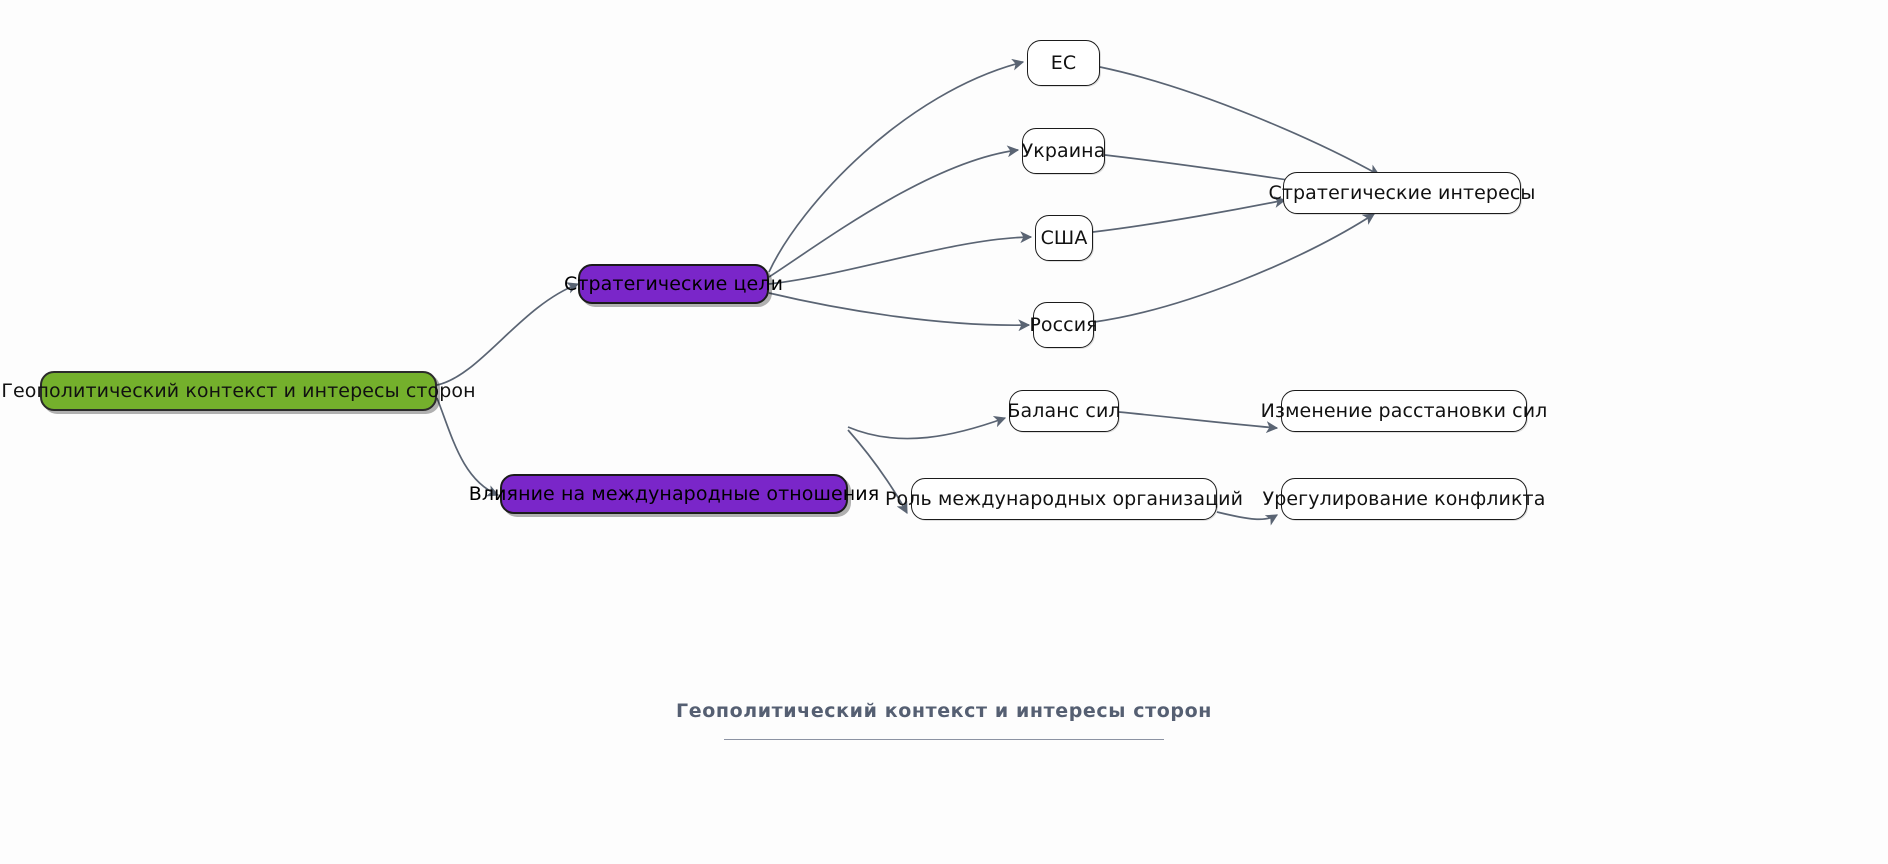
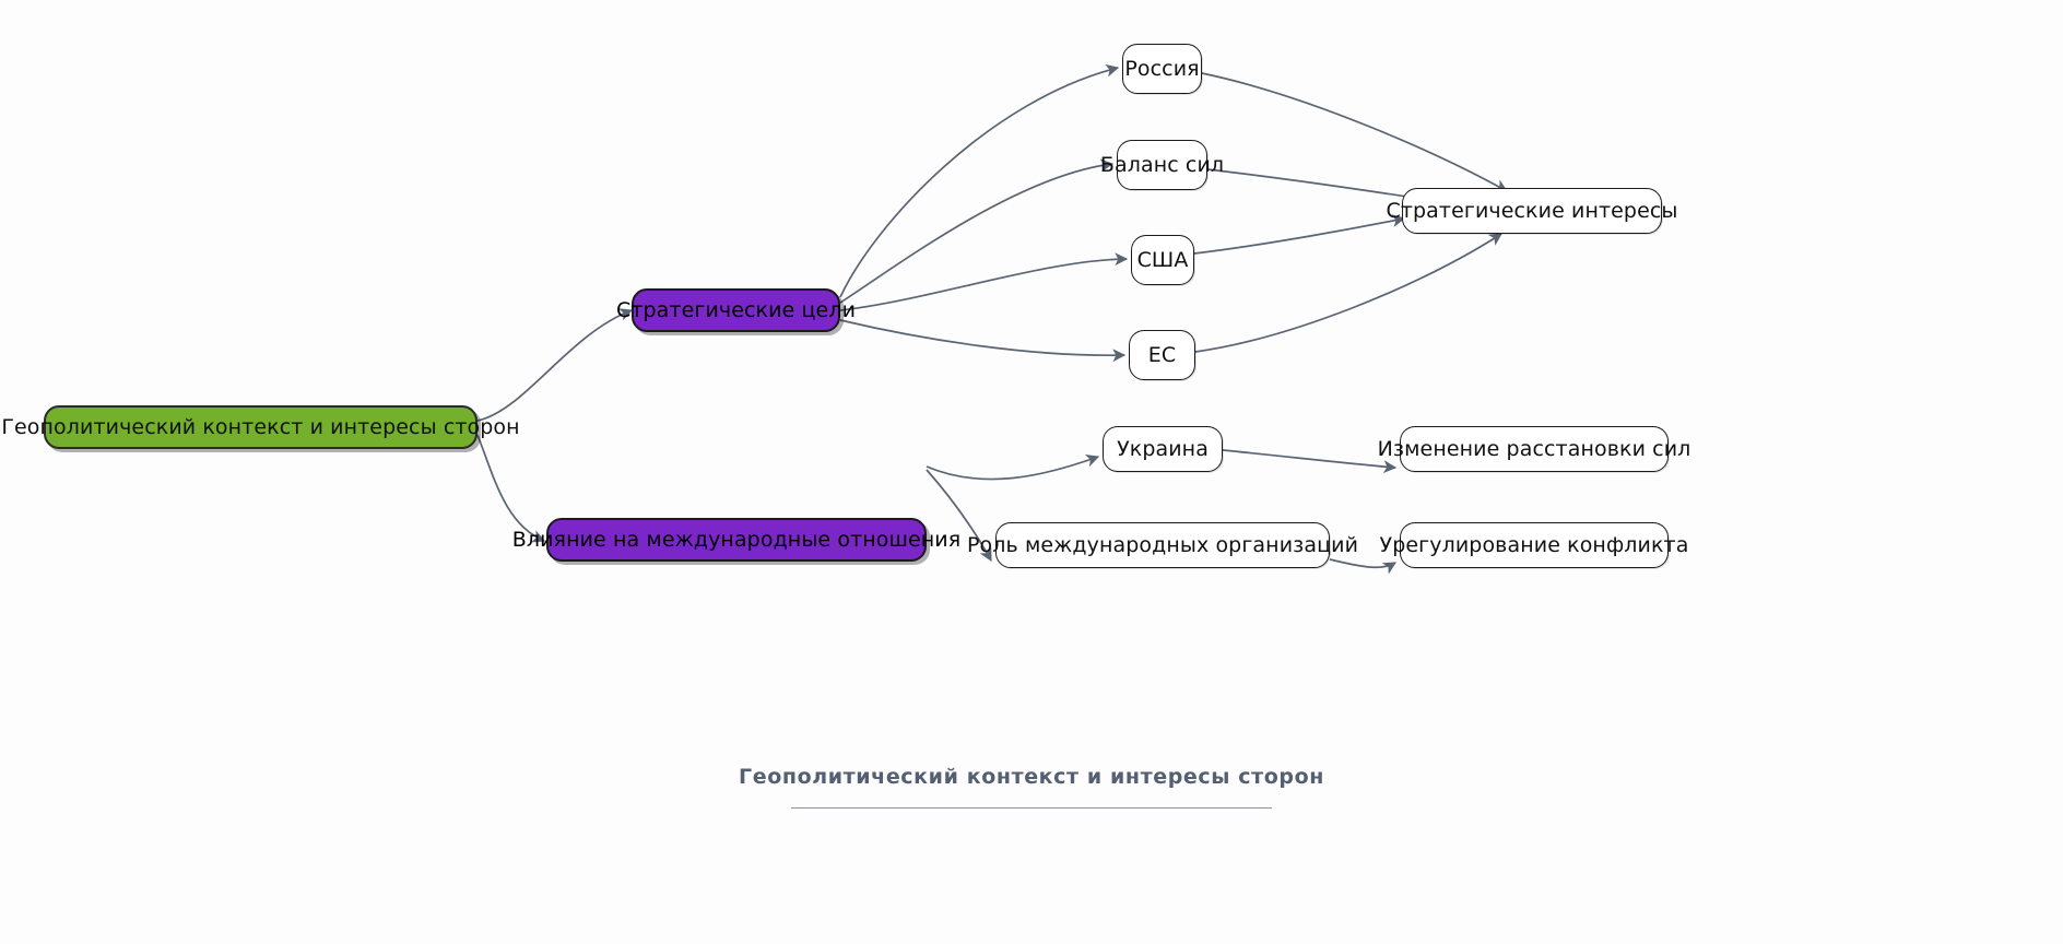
  Геополитический контекст и интересы сторон
  Стратегические цели
  Влияние на международные отношения
- ЕС
+ Россия
- Украина
+ Баланс сил
  США
- Россия
+ ЕС
  Стратегические интересы
- Баланс сил
+ Украина
  Роль международных организаций
  Изменение расстановки сил
  Урегулирование конфликта
  Геополитический контекст и интересы сторон
